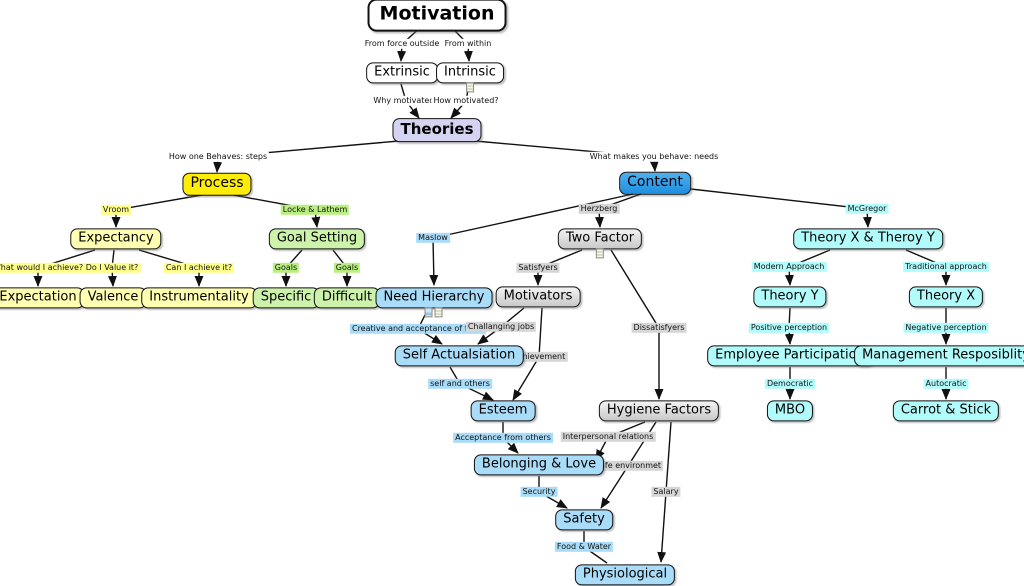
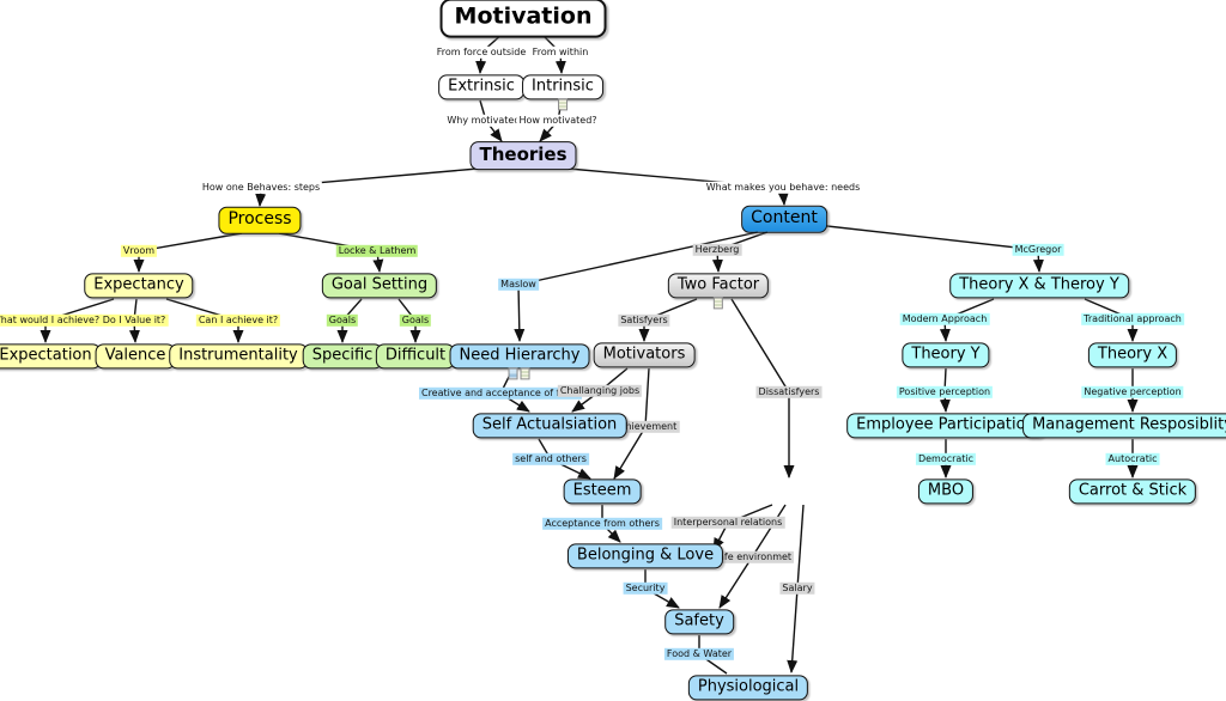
  From force outside
  From within
  Why motivate
  How motivated?
  How one Behaves: steps
  What makes you behave: needs
  Vroom
  Locke & Lathem
  hat would I achieve?
  Do I Value it?
  Can I achieve it?
  Goals
  Goals
  Herzberg
  Maslow
  McGregor
  Satisfyers
  Dissatisfyers
  Creative and acceptance of
  Challanging jobs
  hievement
  self and others
  Acceptance from others
  Interpersonal relations
  fe environmet
  Salary
  Security
  Food & Water
  Modern Approach
  Traditional approach
  Positive perception
  Negative perception
  Democratic
  Autocratic
  Motivation
  Extrinsic
  Intrinsic
  Theories
  Process
  Content
  Expectancy
  Goal Setting
  Expectation
  Valence
  Instrumentality
  Specific
  Difficult
  Need Hierarchy
  Motivators
  Two Factor
  Theory X & Theroy Y
  Theory Y
  Theory X
  Self Actualsiation
  Employee Participatio
  Management Resposiblit
  Esteem
- Hygiene Factors
  MBO
  Carrot & Stick
  Belonging & Love
  Safety
  Physiological
